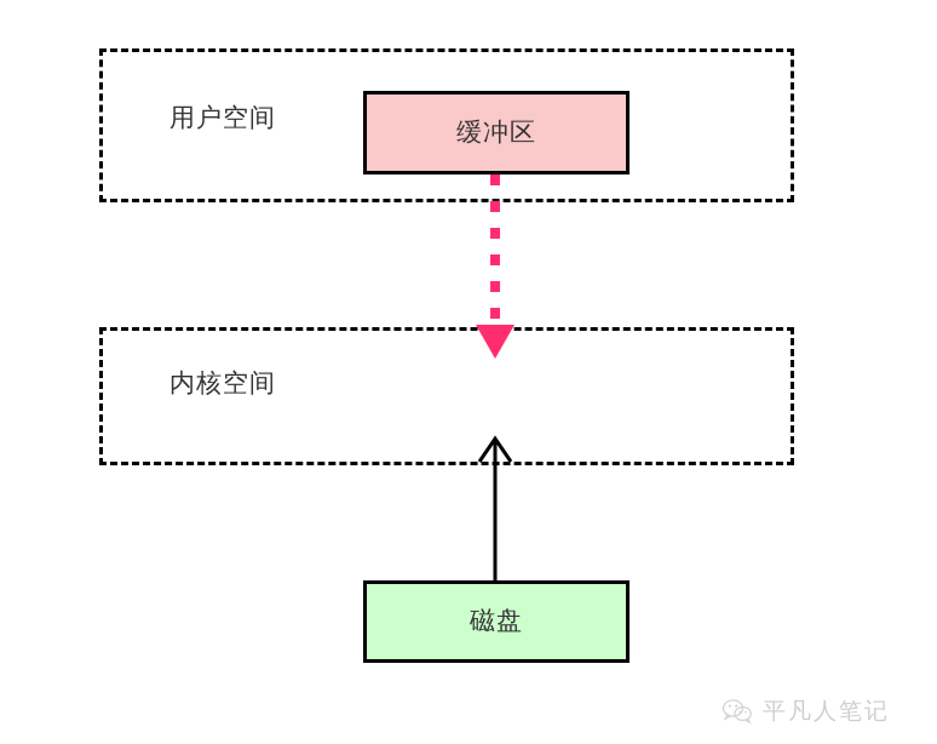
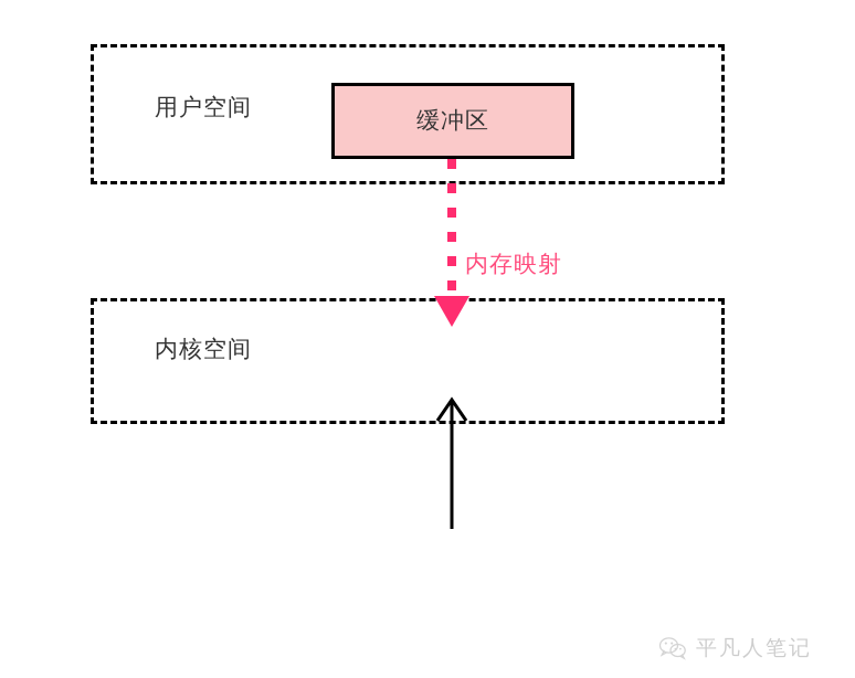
  用户空间
  内核空间
+ 内存映射
  缓冲区
- 磁盘
  平凡人笔记
